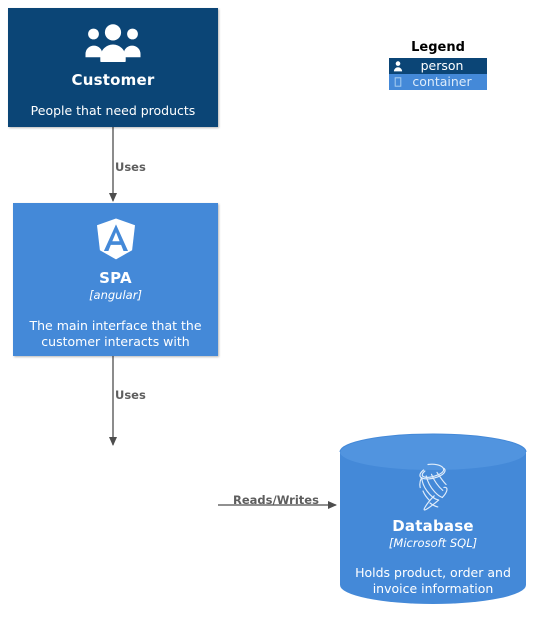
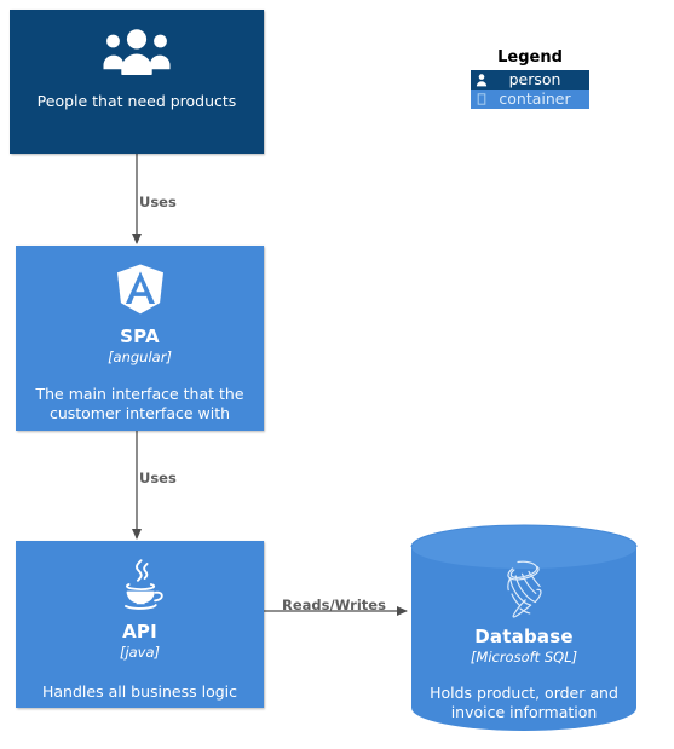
  Uses
  Uses
  Reads/Writes
- Customer
  People that need products
  SPA
  [angular]
- The main interface that the customer interacts with
+ The main interface that the customer interface with
+ API
+ [java]
+ Handles all business logic
  Database
  [Microsoft SQL]
  Holds product, order and invoice information
  Legend
  person
  container
